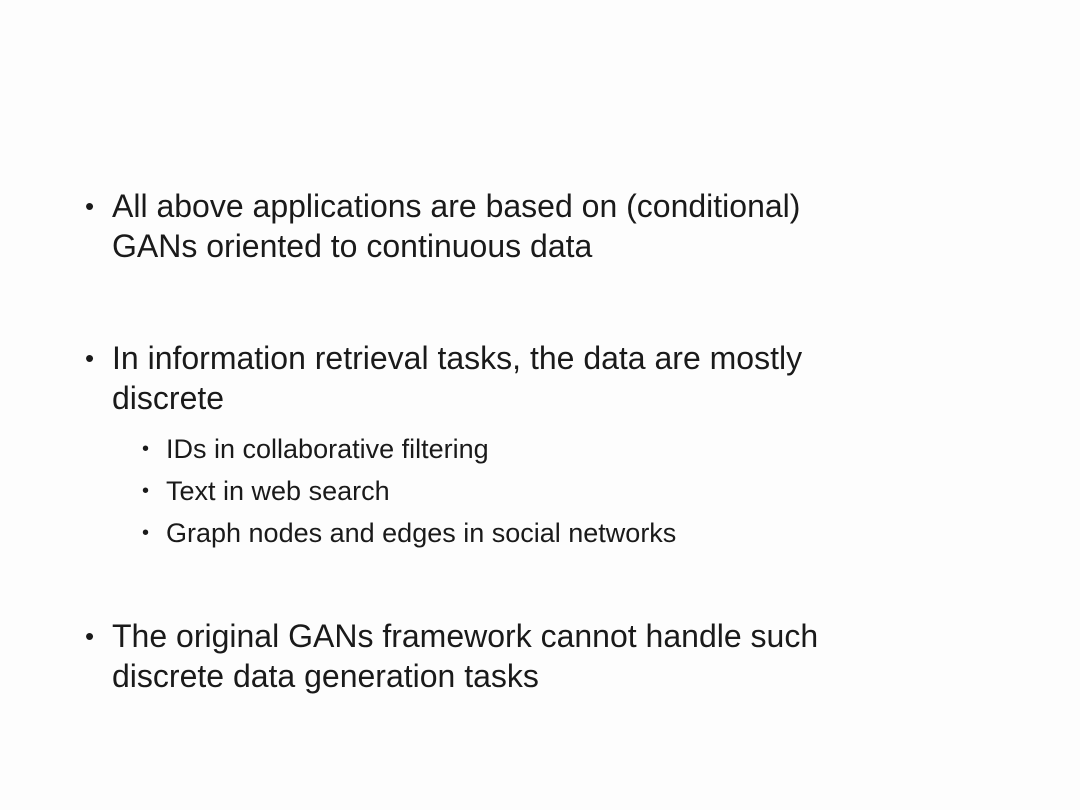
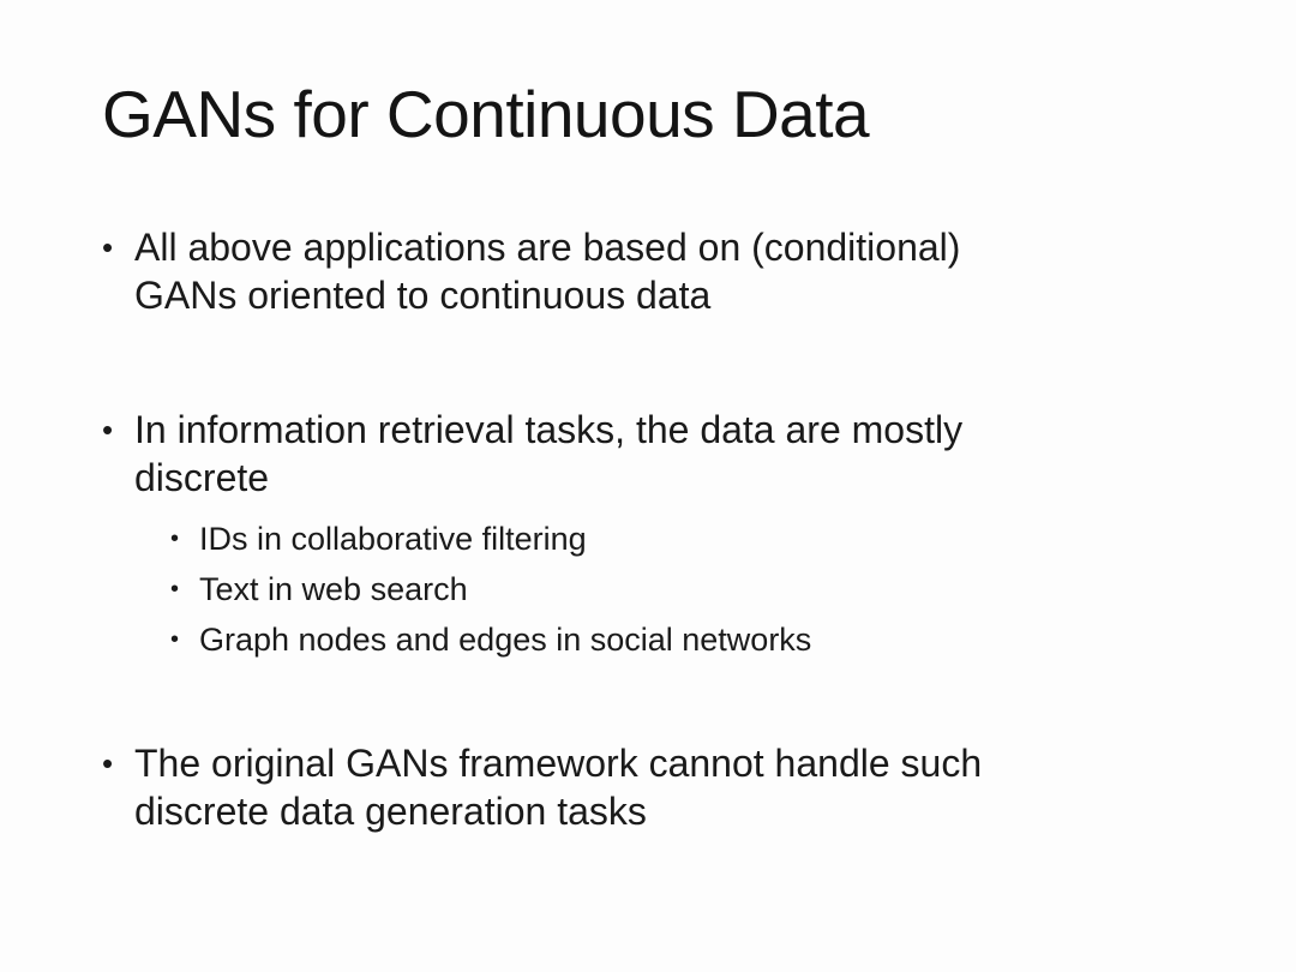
+ GANs for Continuous Data
  •
  All above applications are based on (conditional)
  GANs oriented to continuous data
  •
  In information retrieval tasks, the data are mostly
  discrete
  •
  IDs in collaborative filtering
  •
  Text in web search
  •
  Graph nodes and edges in social networks
  •
  The original GANs framework cannot handle such
  discrete data generation tasks
